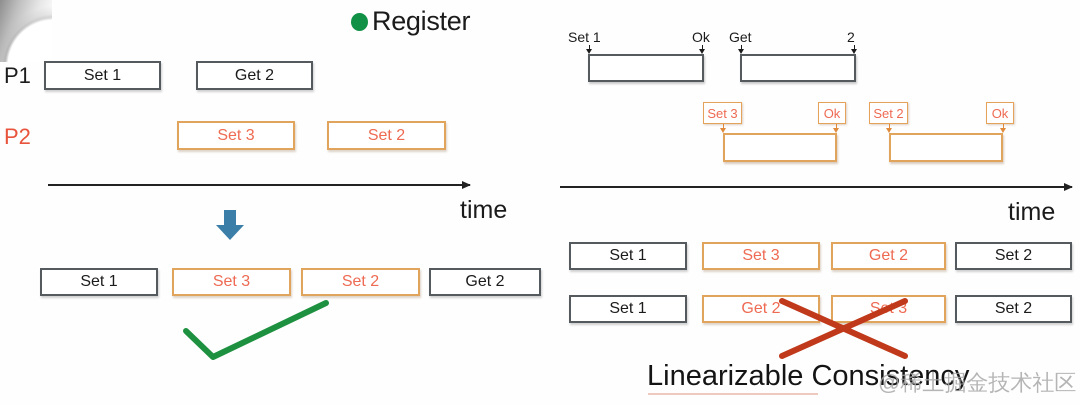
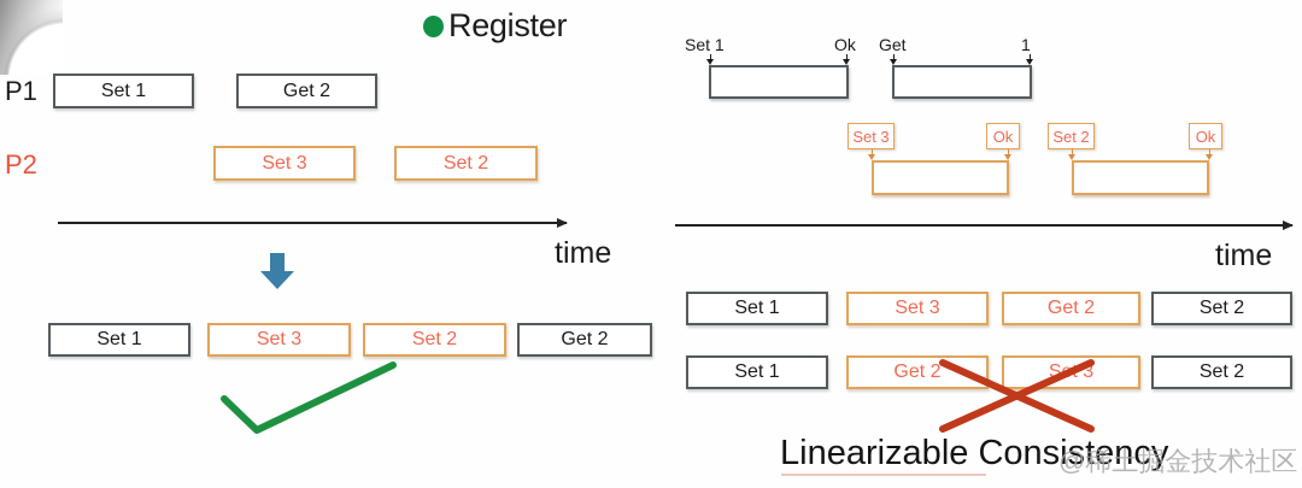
  Register
  P1
  P2
  Set 1
  Get 2
  Set 3
  Set 2
  time
  Set 1
  Set 3
  Set 2
  Get 2
  Set 1
  Ok
  Get
- 2
+ 1
  Set 3
  Ok
  Set 2
  Ok
  time
  Set 1
  Set 3
  Get 2
  Set 2
  Set 1
  Get 2
  Set 2
  Linearizable Consistency
  @稀土掘金技术社区
